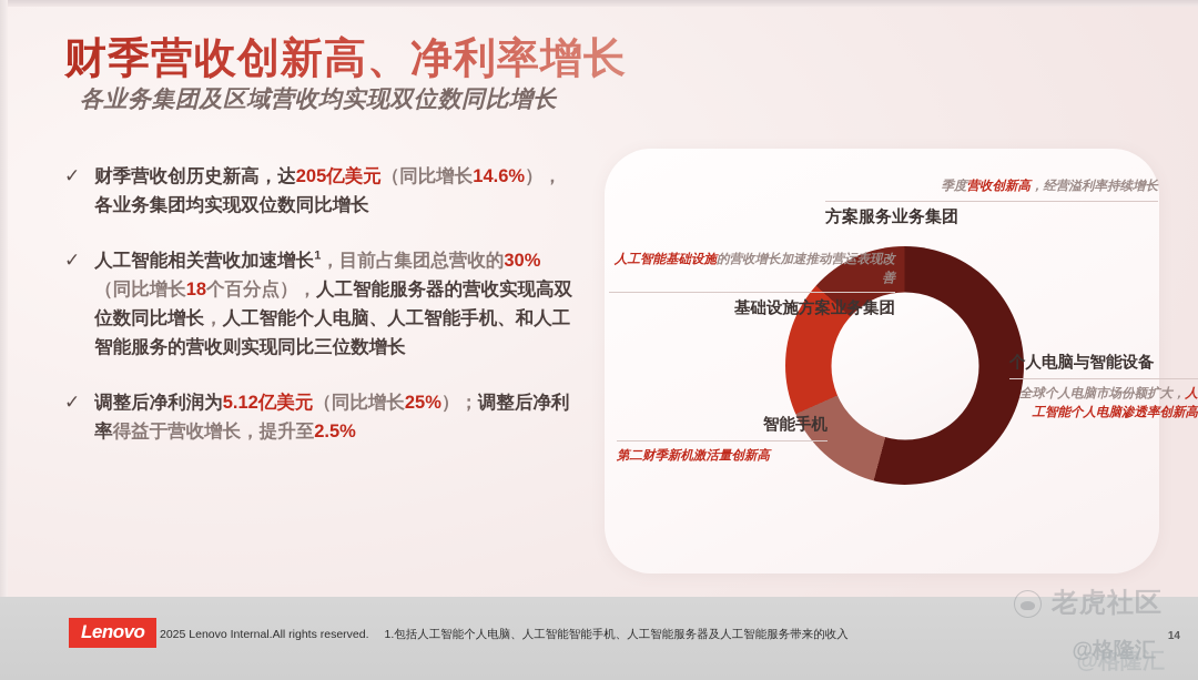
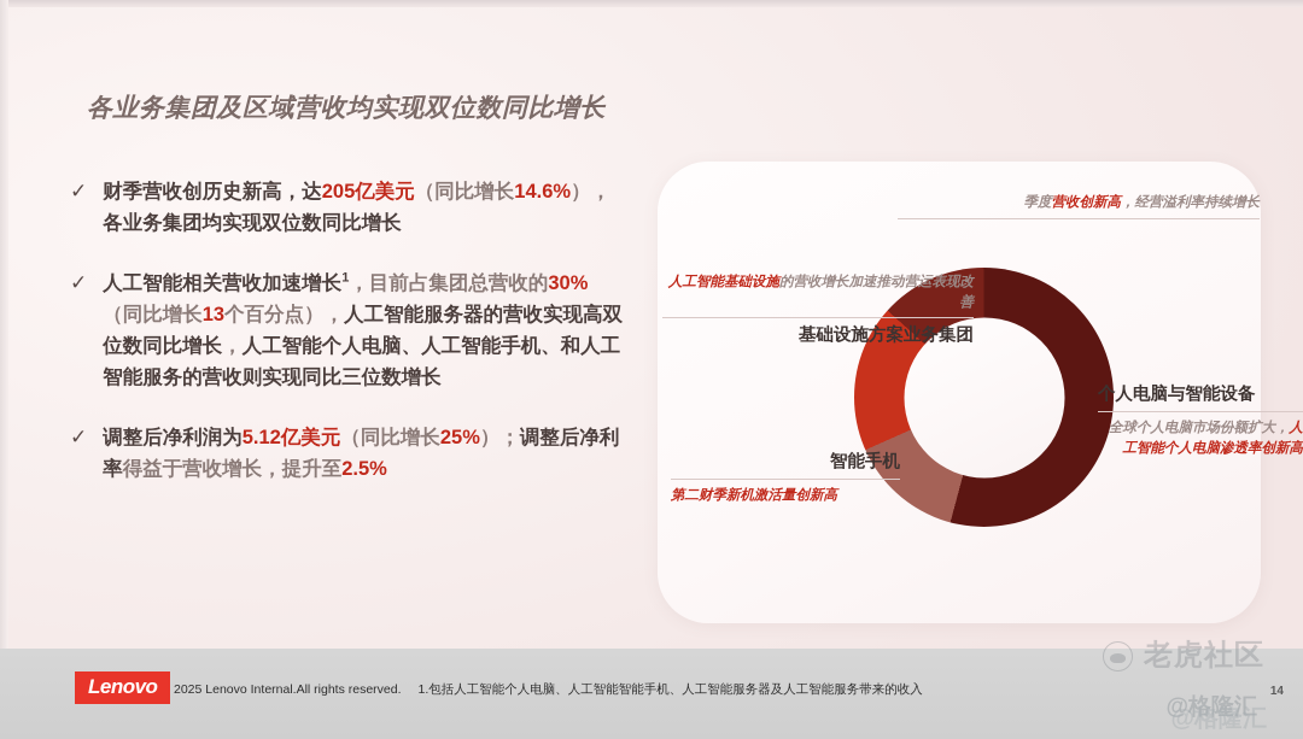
- 财季营收创新高、净利率增长
  各业务集团及区域营收均实现双位数同比增长
  ✓
  财季营收创历史新高，达205亿美元（同比增长14.6%），各业务集团均实现双位数同比增长
  ✓
- 人工智能相关营收加速增长1，目前占集团总营收的30%（同比增长18个百分点），人工智能服务器的营收实现高双位数同比增长，人工智能个人电脑、人工智能手机、和人工智能服务的营收则实现同比三位数增长
+ 人工智能相关营收加速增长1，目前占集团总营收的30%（同比增长13个百分点），人工智能服务器的营收实现高双位数同比增长，人工智能个人电脑、人工智能手机、和人工智能服务的营收则实现同比三位数增长
  ✓
  调整后净利润为5.12亿美元（同比增长25%）；调整后净利率得益于营收增长，提升至2.5%
  季度营收创新高，经营溢利率持续增长
- 方案服务业务集团
  人工智能基础设施的营收增长加速推动营运表现改善
  基础设施方案业务集团
  智能手机
  第二财季新机激活量创新高
  个人电脑与智能设备
  全球个人电脑市场份额扩大，人工智能个人电脑渗透率创新高
  Lenovo
  2025 Lenovo Internal.All rights reserved. 1.包括人工智能个人电脑、人工智能智能手机、人工智能服务器及人工智能服务带来的收入
  14
  老虎社区
  @格隆汇
  @格隆汇
